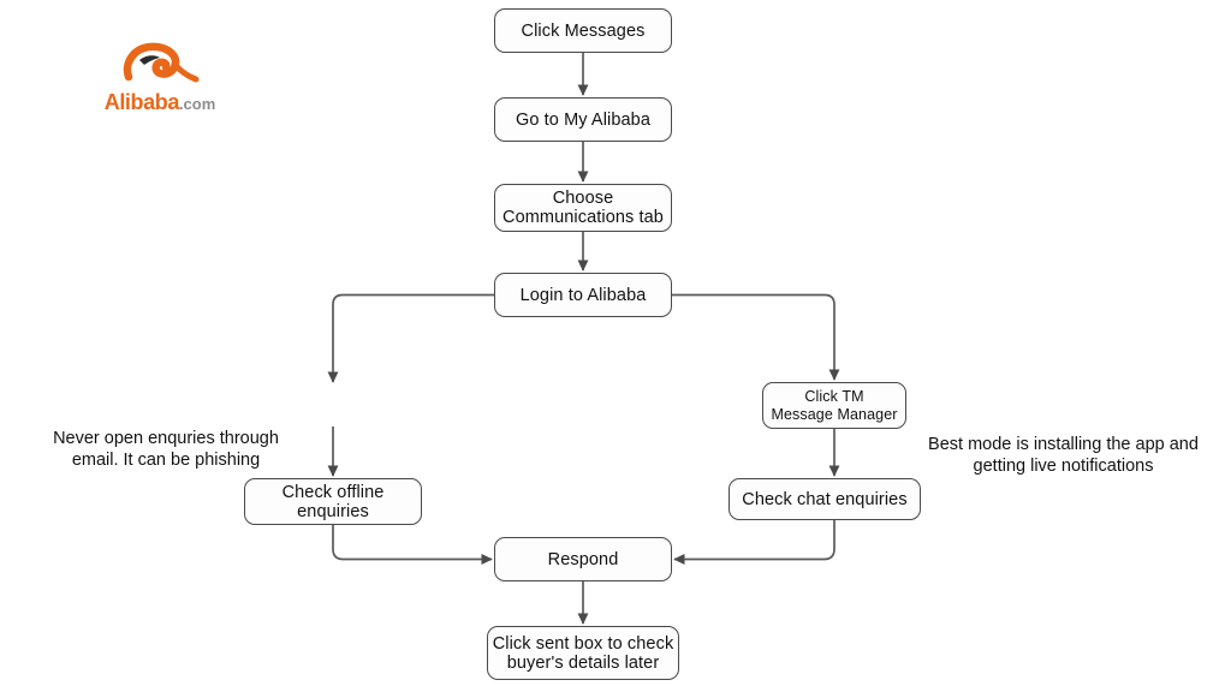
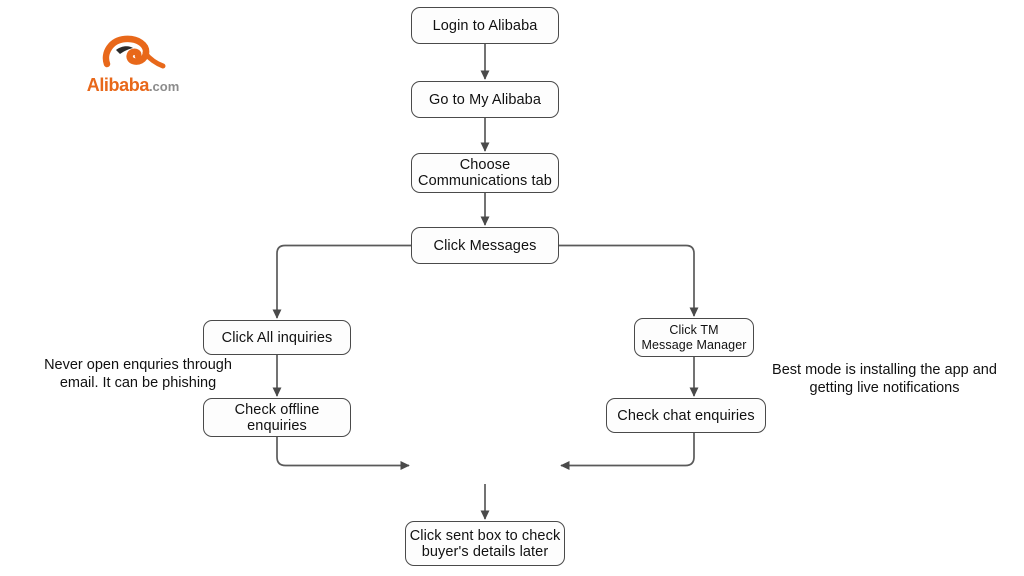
- Click Messages
+ Login to Alibaba
  Go to My Alibaba
  Choose
  Communications tab
- Login to Alibaba
+ Click Messages
+ Click All inquiries
  Click TM
  Message Manager
  Check offline
  enquiries
  Check chat enquiries
- Respond
  Click sent box to check
  buyer's details later
  Never open enquries through
  email. It can be phishing
  Best mode is installing the app and
  getting live notifications
  Alibaba.com
